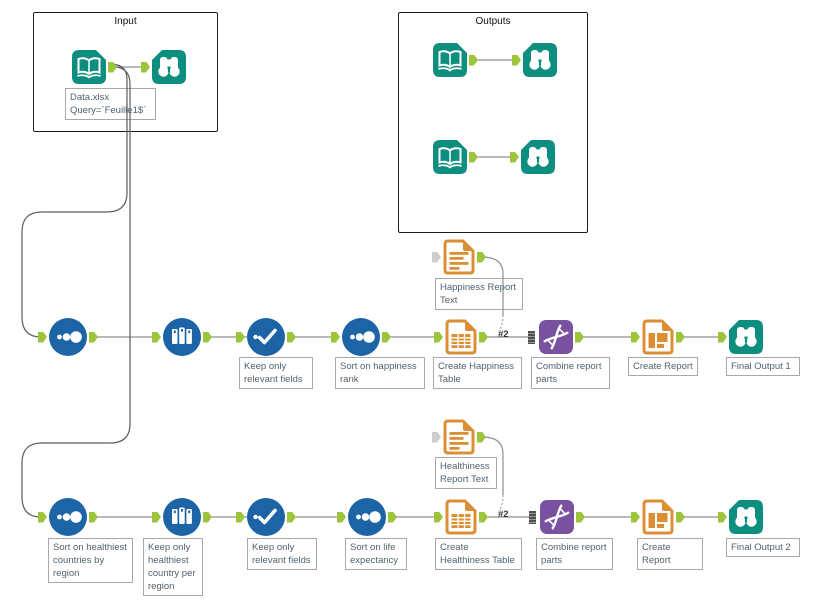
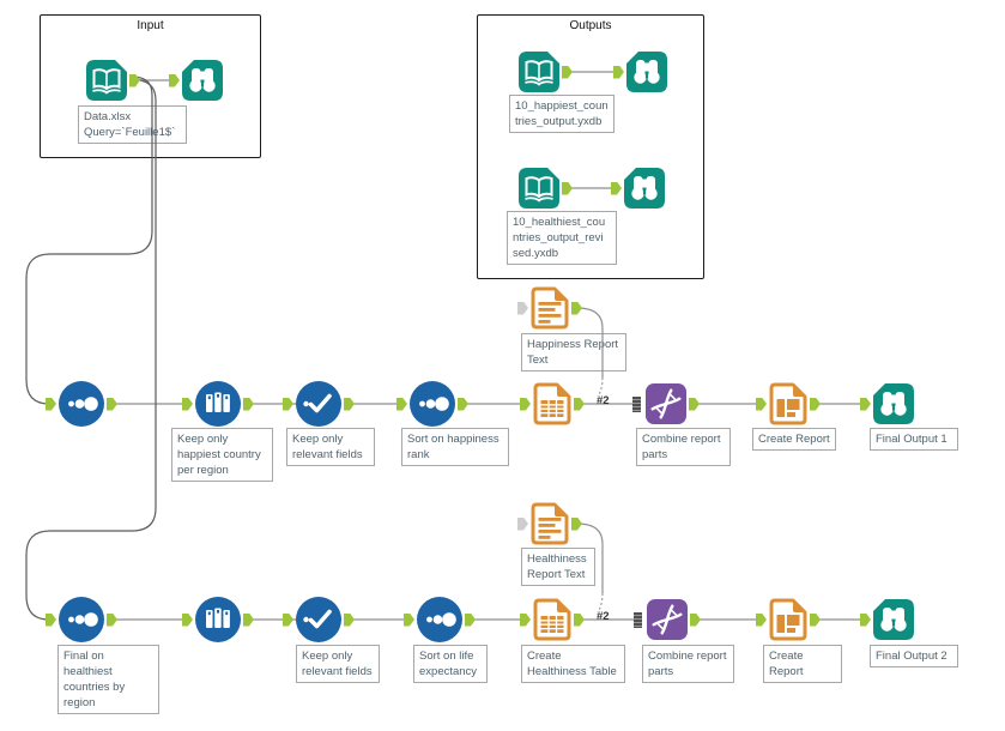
  Input
  Outputs
  Data.xlsx
  Query=`Feuill1$`
+ 10_happiest_coun
+ tries_output.yxdb
+ 10_healthiest_cou
+ ntries_output_revi
+ sed.yxdb
+ Keep only happiest country per region
  Keep only relevant fields
  Sort on happiness rank
  Happiness Report Text
- Create Happiness Table
  Combine report parts
  Create Report
  Final Output 1
- Sort on healthiest countries by region
+ Final on healthiest countries by region
- Keep only healthiest country per region
  Keep only relevant fields
  Sort on life expectancy
  Healthiness Report Text
  Create Healthiness Table
  Combine report parts
  Create Report
  Final Output 2
  #2
  #2
